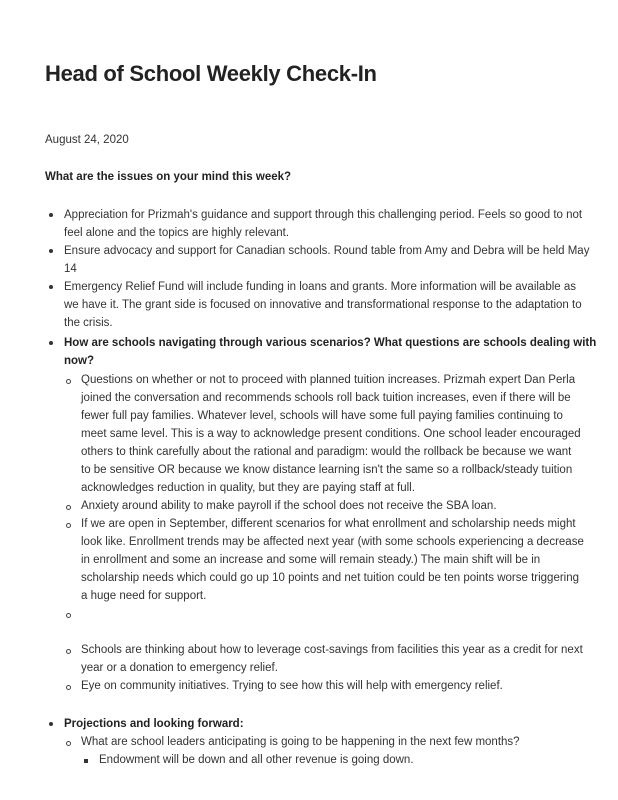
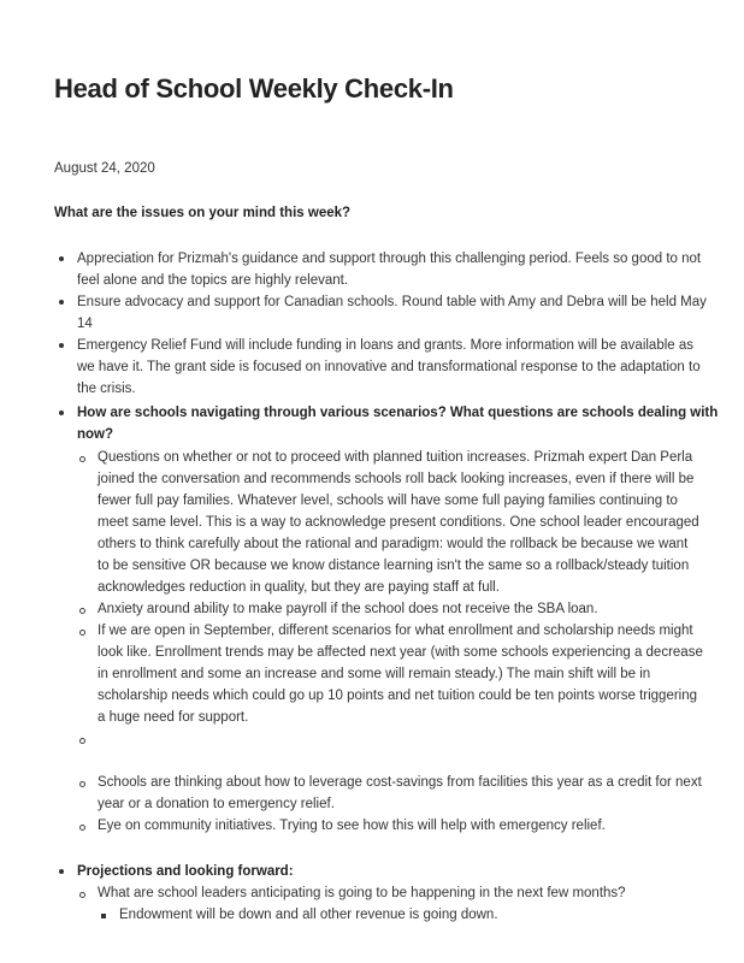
  Head of School Weekly Check-In
  August 24, 2020
  What are the issues on your mind this week?
  Appreciation for Prizmah's guidance and support through this challenging period. Feels so good to not
  feel alone and the topics are highly relevant.
- Ensure advocacy and support for Canadian schools. Round table from Amy and Debra will be held May
+ Ensure advocacy and support for Canadian schools. Round table with Amy and Debra will be held May
  14
  Emergency Relief Fund will include funding in loans and grants. More information will be available as
  we have it. The grant side is focused on innovative and transformational response to the adaptation to
  the crisis.
  How are schools navigating through various scenarios? What questions are schools dealing with
  now?
  Questions on whether or not to proceed with planned tuition increases. Prizmah expert Dan Perla
- joined the conversation and recommends schools roll back tuition increases, even if there will be
+ joined the conversation and recommends schools roll back looking increases, even if there will be
  fewer full pay families. Whatever level, schools will have some full paying families continuing to
  meet same level. This is a way to acknowledge present conditions. One school leader encouraged
  others to think carefully about the rational and paradigm: would the rollback be because we want
  to be sensitive OR because we know distance learning isn't the same so a rollback/steady tuition
  acknowledges reduction in quality, but they are paying staff at full.
  Anxiety around ability to make payroll if the school does not receive the SBA loan.
  If we are open in September, different scenarios for what enrollment and scholarship needs might
  look like. Enrollment trends may be affected next year (with some schools experiencing a decrease
  in enrollment and some an increase and some will remain steady.) The main shift will be in
  scholarship needs which could go up 10 points and net tuition could be ten points worse triggering
  a huge need for support.
  Schools are thinking about how to leverage cost-savings from facilities this year as a credit for next
  year or a donation to emergency relief.
  Eye on community initiatives. Trying to see how this will help with emergency relief.
  Projections and looking forward:
  What are school leaders anticipating is going to be happening in the next few months?
  Endowment will be down and all other revenue is going down.
